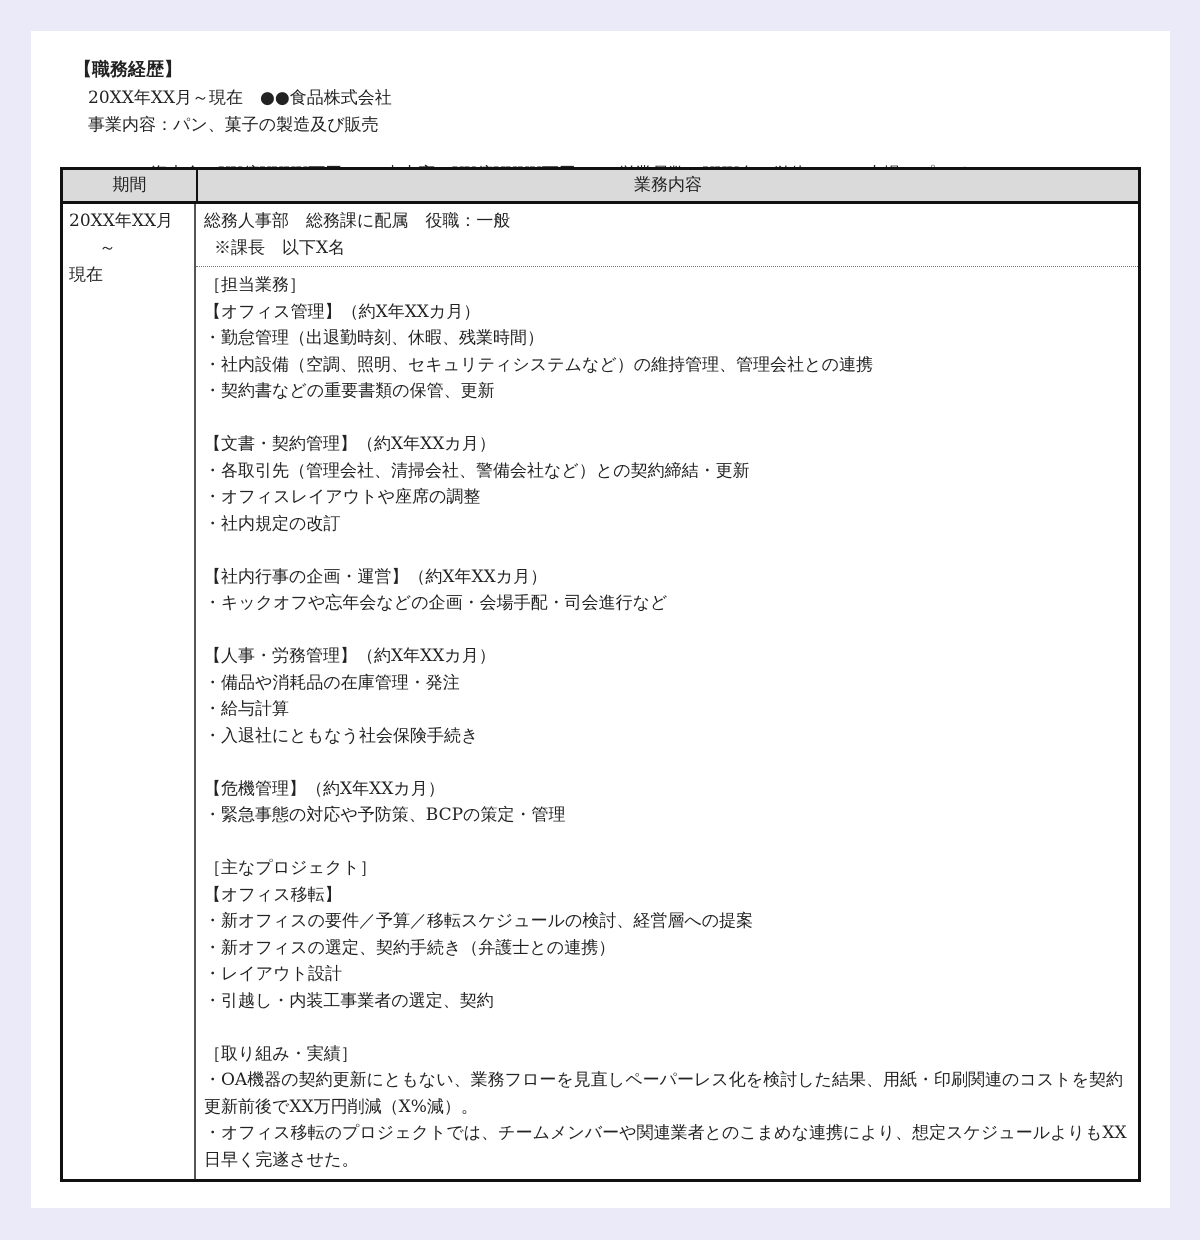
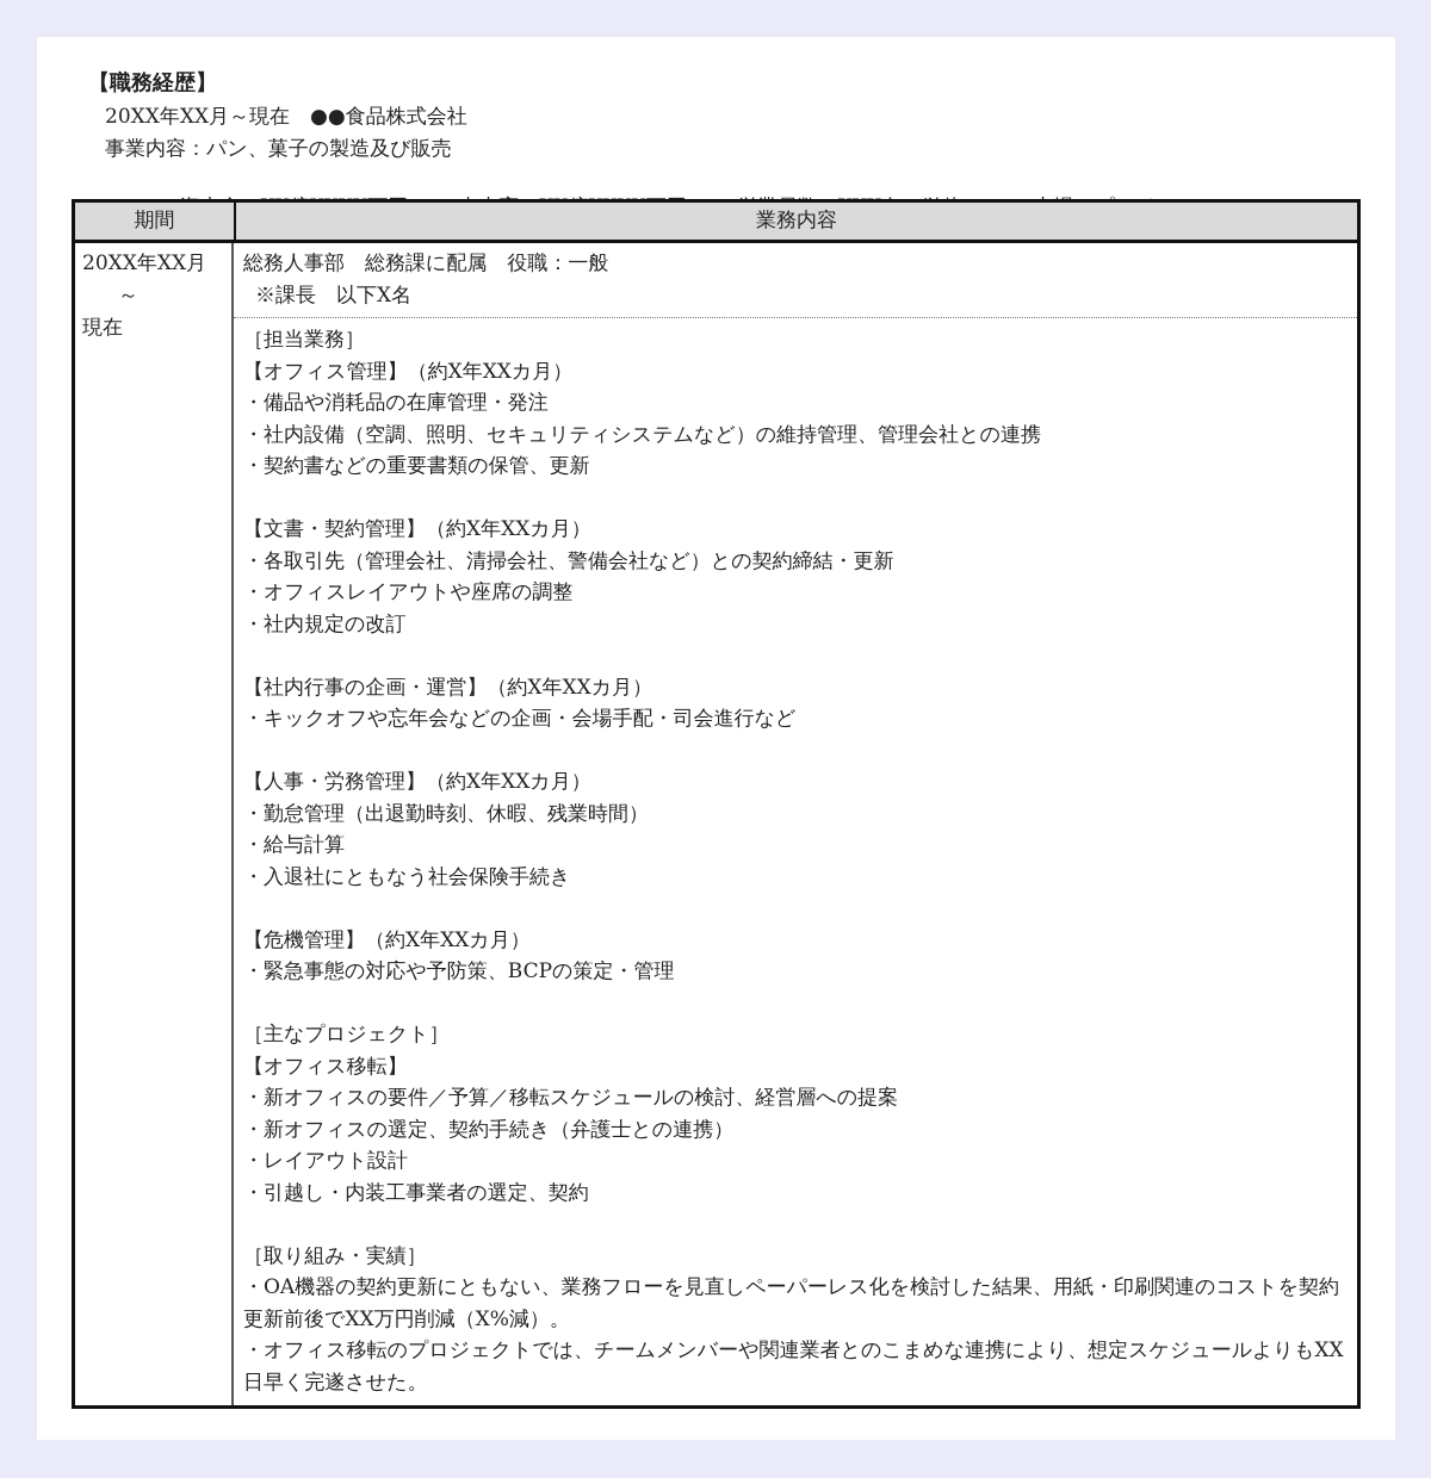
  【職務経歴】
  20XX年XX月～現在 ●●食品株式会社
  事業内容：パン、菓子の製造及び販売
  期間
  業務内容
  20XX年XX月
  ～
  現在
  総務人事部 総務課に配属 役職：一般
  ※課長 以下X名
  ［担当業務］
  【オフィス管理】（約X年XXカ月）
- ・勤怠管理（出退勤時刻、休暇、残業時間）
+ ・備品や消耗品の在庫管理・発注
  ・社内設備（空調、照明、セキュリティシステムなど）の維持管理、管理会社との連携
  ・契約書などの重要書類の保管、更新
  【文書・契約管理】（約X年XXカ月）
  ・各取引先（管理会社、清掃会社、警備会社など）との契約締結・更新
  ・オフィスレイアウトや座席の調整
  ・社内規定の改訂
  【社内行事の企画・運営】（約X年XXカ月）
  ・キックオフや忘年会などの企画・会場手配・司会進行など
  【人事・労務管理】（約X年XXカ月）
- ・備品や消耗品の在庫管理・発注
+ ・勤怠管理（出退勤時刻、休暇、残業時間）
  ・給与計算
  ・入退社にともなう社会保険手続き
  【危機管理】（約X年XXカ月）
  ・緊急事態の対応や予防策、BCPの策定・管理
  ［主なプロジェクト］
  【オフィス移転】
  ・新オフィスの要件／予算／移転スケジュールの検討、経営層への提案
  ・新オフィスの選定、契約手続き（弁護士との連携）
  ・レイアウト設計
  ・引越し・内装工事業者の選定、契約
  ［取り組み・実績］
  ・OA機器の契約更新にともない、業務フローを見直しペーパーレス化を検討した結果、用紙・印刷関連のコストを契約更新前後でXX万円削減（X%減）。
  ・オフィス移転のプロジェクトでは、チームメンバーや関連業者とのこまめな連携により、想定スケジュールよりもXX日早く完遂させた。
